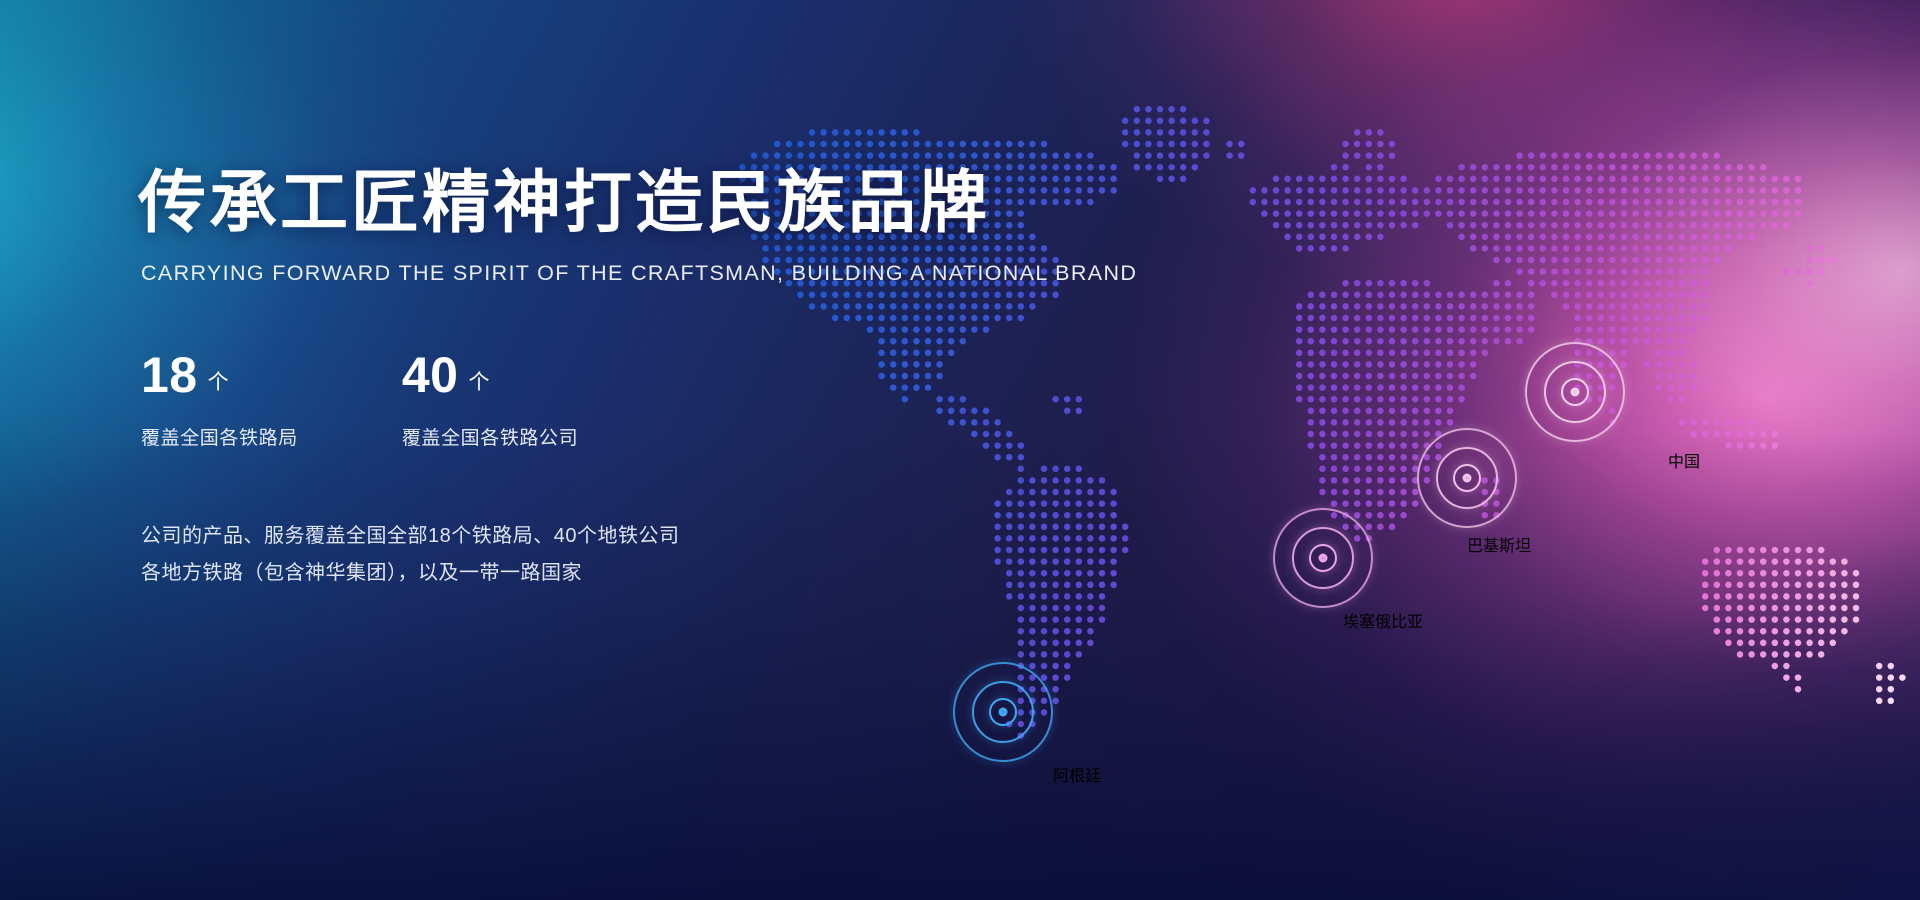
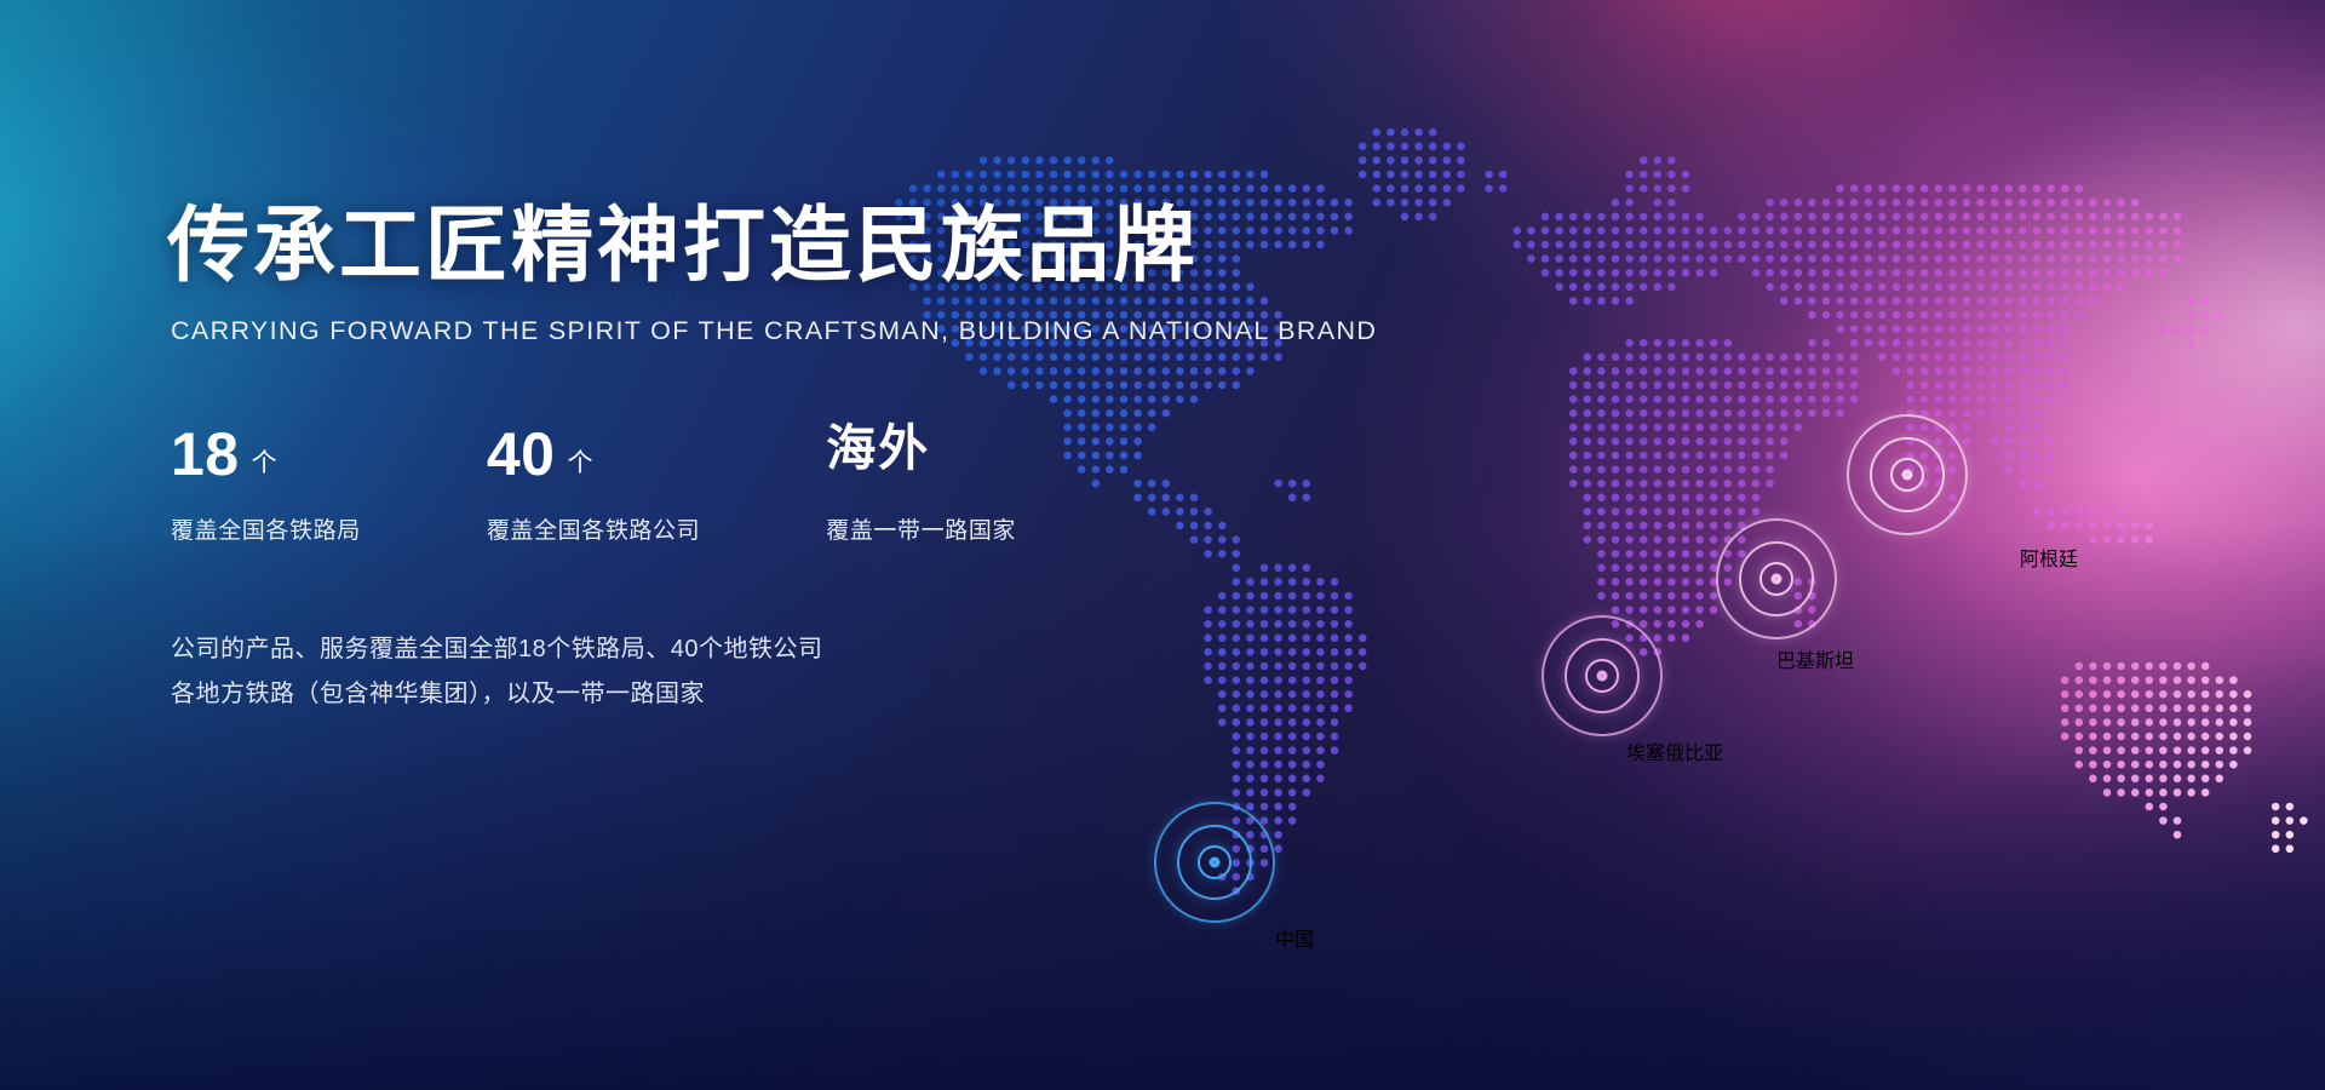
- 中国
+ 阿根廷
  巴基斯坦
  埃塞俄比亚
- 阿根廷
+ 中国
  传承工匠精神打造民族品牌
  CARRYING FORWARD THE SPIRIT OF THE CRAFTSMAN, BUILDING A NATIONAL BRAND
  18
  个
  覆盖全国各铁路局
  40
  个
  覆盖全国各铁路公司
+ 海外
+ 覆盖一带一路国家
  公司的产品、服务覆盖全国全部18个铁路局、40个地铁公司
  各地方铁路（包含神华集团），以及一带一路国家
